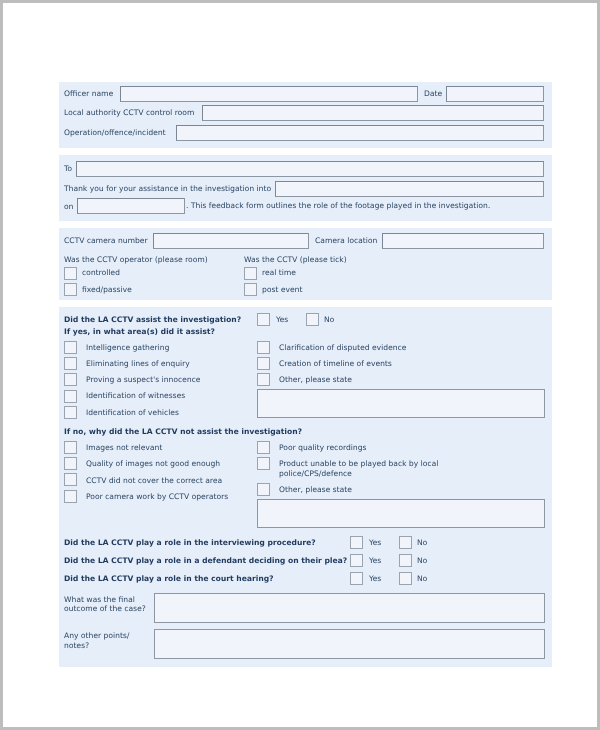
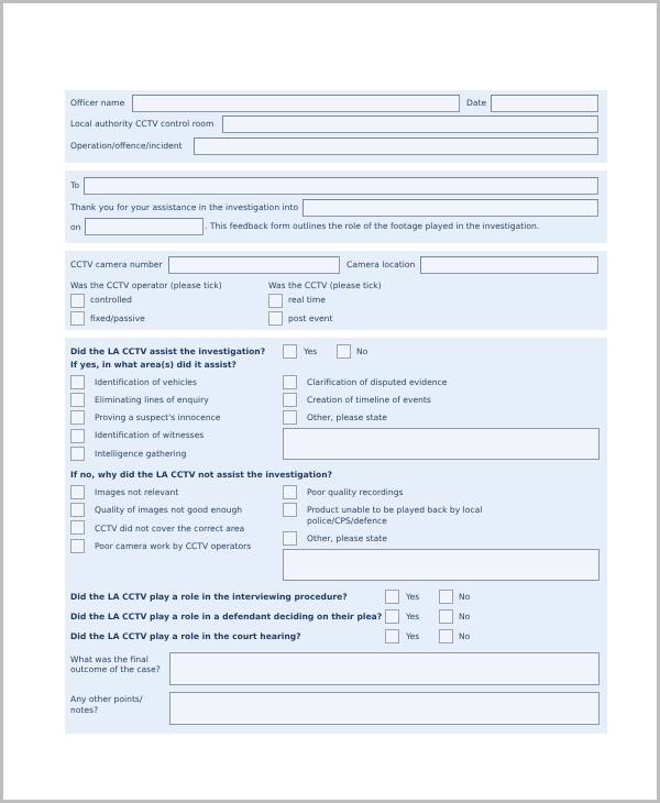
  Officer name
  Date
  Local authority CCTV control room
  Operation/offence/incident
  To
  Thank you for your assistance in the investigation into
  on
  . This feedback form outlines the role of the footage played in the investigation.
  CCTV camera number
  Camera location
- Was the CCTV operator (please room)
+ Was the CCTV operator (please tick)
  controlled
  fixed/passive
  Was the CCTV (please tick)
  real time
  post event
  Did the LA CCTV assist the investigation?
  Yes
  No
  If yes, in what area(s) did it assist?
- Intelligence gathering
+ Identification of vehicles
  Eliminating lines of enquiry
  Proving a suspect's innocence
  Identification of witnesses
- Identification of vehicles
+ Intelligence gathering
  Clarification of disputed evidence
  Creation of timeline of events
  Other, please state
  If no, why did the LA CCTV not assist the investigation?
  Images not relevant
  Quality of images not good enough
  CCTV did not cover the correct area
  Poor camera work by CCTV operators
  Poor quality recordings
  Product unable to be played back by local
  police/CPS/defence
  Other, please state
  Did the LA CCTV play a role in the interviewing procedure?
  Yes
  No
  Did the LA CCTV play a role in a defendant deciding on their plea?
  Yes
  No
  Did the LA CCTV play a role in the court hearing?
  Yes
  No
  What was the final
  outcome of the case?
  Any other points/
  notes?
